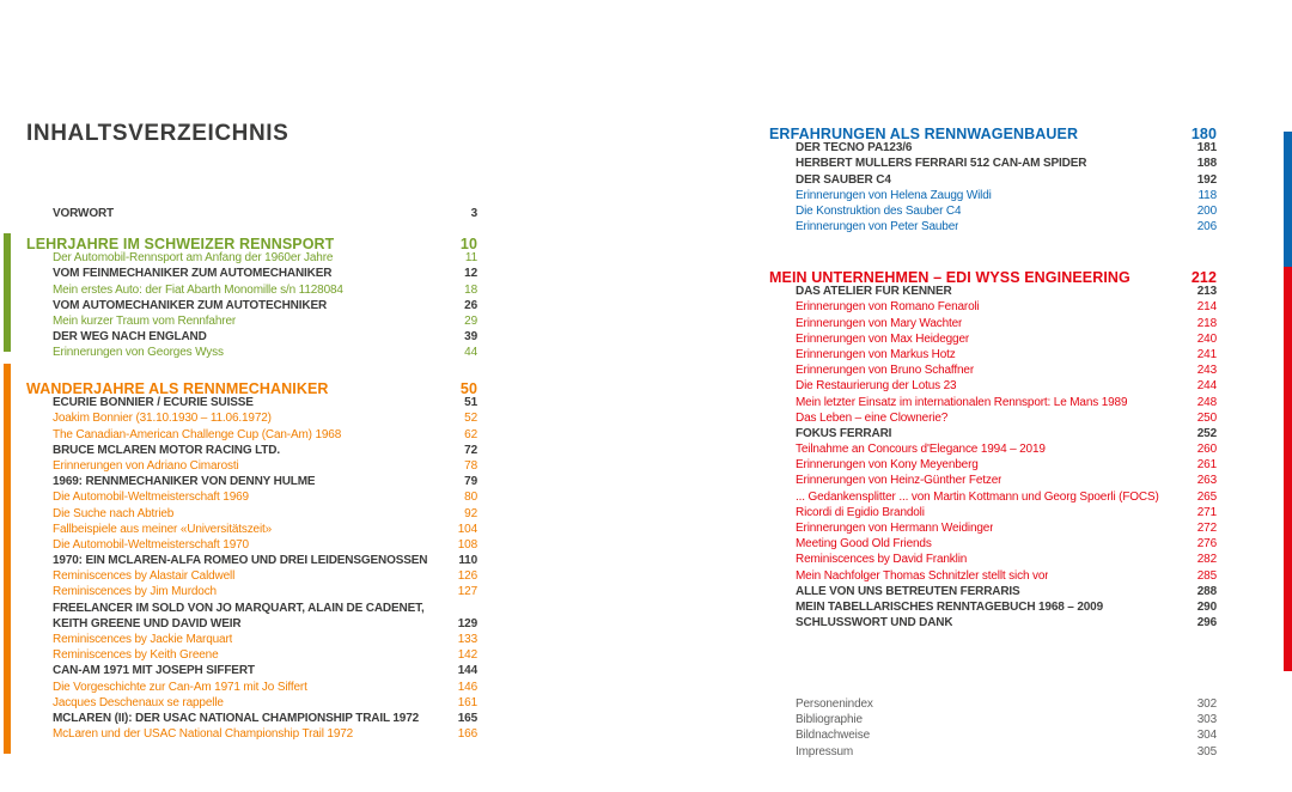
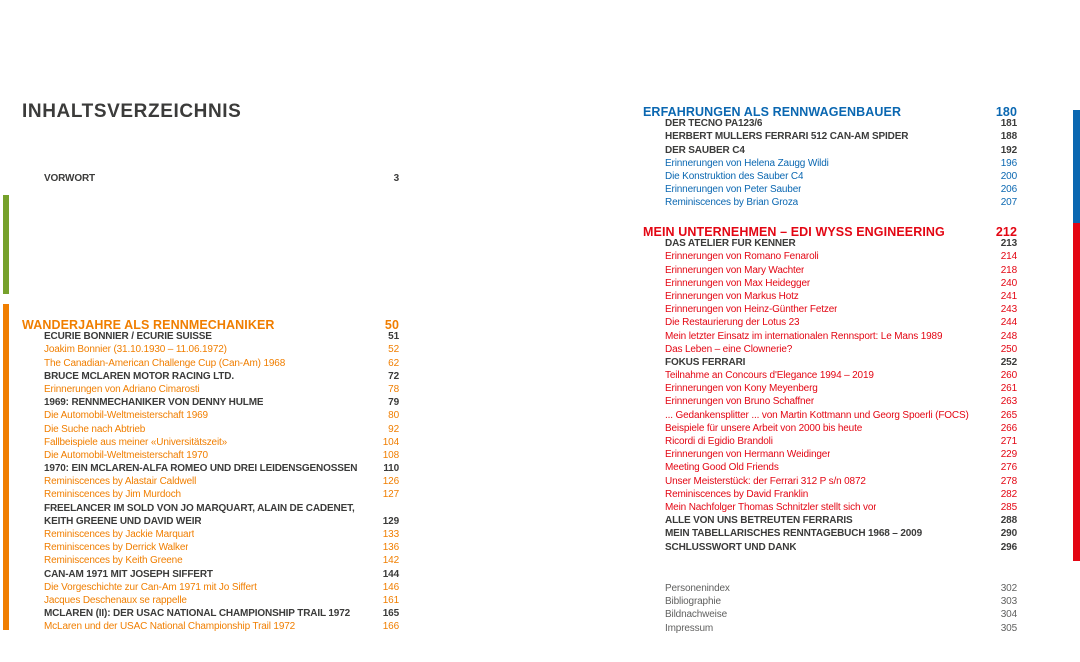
  INHALTSVERZEICHNIS
  VORWORT
  3
- LEHRJAHRE IM SCHWEIZER RENNSPORT
- 10
- Der Automobil-Rennsport am Anfang der 1960er Jahre
- 11
- VOM FEINMECHANIKER ZUM AUTOMECHANIKER
- 12
- Mein erstes Auto: der Fiat Abarth Monomille s/n 1128084
- 18
- VOM AUTOMECHANIKER ZUM AUTOTECHNIKER
- 26
- Mein kurzer Traum vom Rennfahrer
- 29
- DER WEG NACH ENGLAND
- 39
- Erinnerungen von Georges Wyss
- 44
  WANDERJAHRE ALS RENNMECHANIKER
  50
  ECURIE BONNIER / ECURIE SUISSE
  51
  Joakim Bonnier (31.10.1930 – 11.06.1972)
  52
  The Canadian-American Challenge Cup (Can-Am) 1968
  62
  BRUCE MCLAREN MOTOR RACING LTD.
  72
  Erinnerungen von Adriano Cimarosti
  78
  1969: RENNMECHANIKER VON DENNY HULME
  79
  Die Automobil-Weltmeisterschaft 1969
  80
  Die Suche nach Abtrieb
  92
  Fallbeispiele aus meiner «Universitätszeit»
  104
  Die Automobil-Weltmeisterschaft 1970
  108
  1970: EIN MCLAREN-ALFA ROMEO UND DREI LEIDENSGENOSSEN
  110
  Reminiscences by Alastair Caldwell
  126
  Reminiscences by Jim Murdoch
  127
  FREELANCER IM SOLD VON JO MARQUART, ALAIN DE CADENET,
  KEITH GREENE UND DAVID WEIR
  129
  Reminiscences by Jackie Marquart
  133
+ Reminiscences by Derrick Walker
+ 136
  Reminiscences by Keith Greene
  142
  CAN-AM 1971 MIT JOSEPH SIFFERT
  144
  Die Vorgeschichte zur Can-Am 1971 mit Jo Siffert
  146
  Jacques Deschenaux se rappelle
  161
  MCLAREN (II): DER USAC NATIONAL CHAMPIONSHIP TRAIL 1972
  165
  McLaren und der USAC National Championship Trail 1972
  166
  ERFAHRUNGEN ALS RENNWAGENBAUER
  180
  DER TECNO PA123/6
  181
  HERBERT MÜLLERS FERRARI 512 CAN-AM SPIDER
  188
  DER SAUBER C4
  192
  Erinnerungen von Helena Zaugg Wildi
- 118
+ 196
  Die Konstruktion des Sauber C4
  200
  Erinnerungen von Peter Sauber
  206
+ Reminiscences by Brian Groza
+ 207
  MEIN UNTERNEHMEN – EDI WYSS ENGINEERING
  212
  DAS ATELIER FÜR KENNER
  213
  Erinnerungen von Romano Fenaroli
  214
  Erinnerungen von Mary Wachter
  218
  Erinnerungen von Max Heidegger
  240
  Erinnerungen von Markus Hotz
  241
- Erinnerungen von Bruno Schaffner
+ Erinnerungen von Heinz-Günther Fetzer
  243
  Die Restaurierung der Lotus 23
  244
  Mein letzter Einsatz im internationalen Rennsport: Le Mans 1989
  248
  Das Leben – eine Clownerie?
  250
  FOKUS FERRARI
  252
  Teilnahme an Concours d'Elegance 1994 – 2019
  260
  Erinnerungen von Kony Meyenberg
  261
- Erinnerungen von Heinz-Günther Fetzer
+ Erinnerungen von Bruno Schaffner
  263
  ... Gedankensplitter ... von Martin Kottmann und Georg Spoerli (FOCS)
  265
+ Beispiele für unsere Arbeit von 2000 bis heute
+ 266
  Ricordi di Egidio Brandoli
  271
  Erinnerungen von Hermann Weidinger
- 272
+ 229
  Meeting Good Old Friends
  276
+ Unser Meisterstück: der Ferrari 312 P s/n 0872
+ 278
  Reminiscences by David Franklin
  282
  Mein Nachfolger Thomas Schnitzler stellt sich vor
  285
  ALLE VON UNS BETREUTEN FERRARIS
  288
  MEIN TABELLARISCHES RENNTAGEBUCH 1968 – 2009
  290
  SCHLUSSWORT UND DANK
  296
  Personenindex
  302
  Bibliographie
  303
  Bildnachweise
  304
  Impressum
  305
